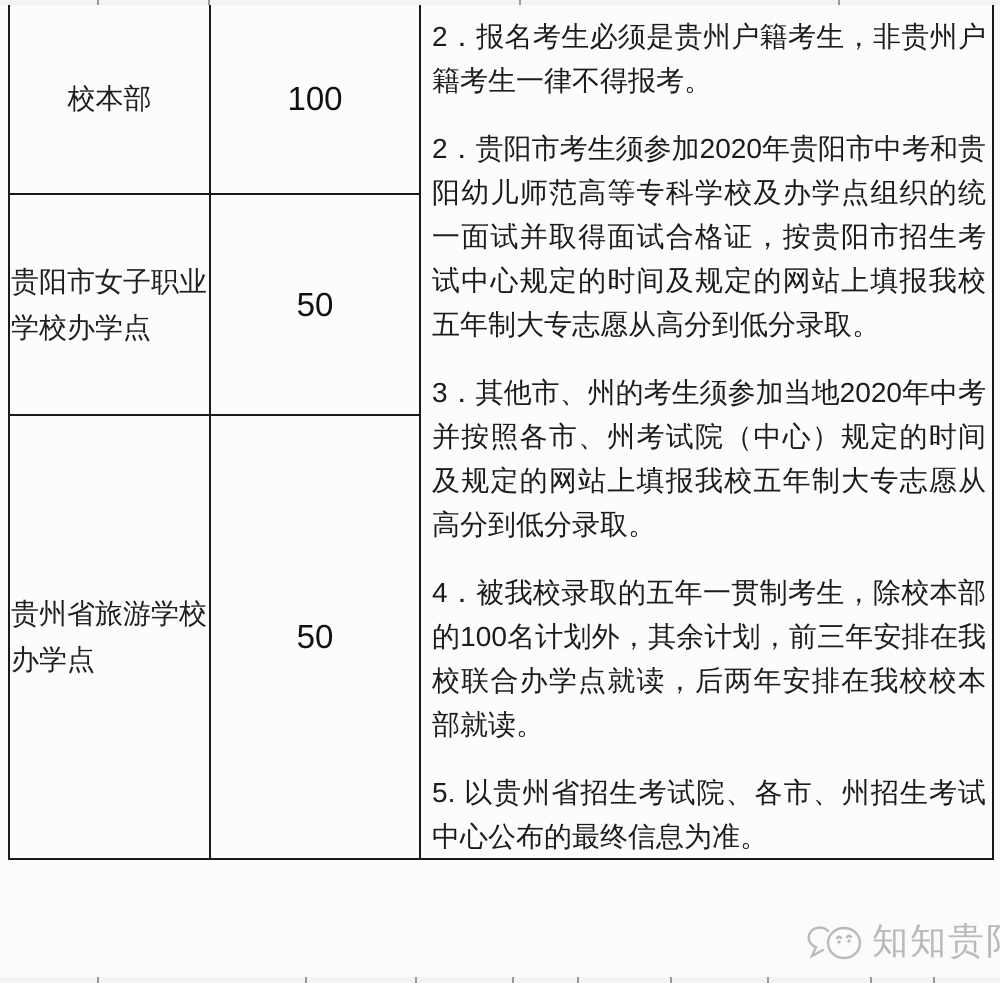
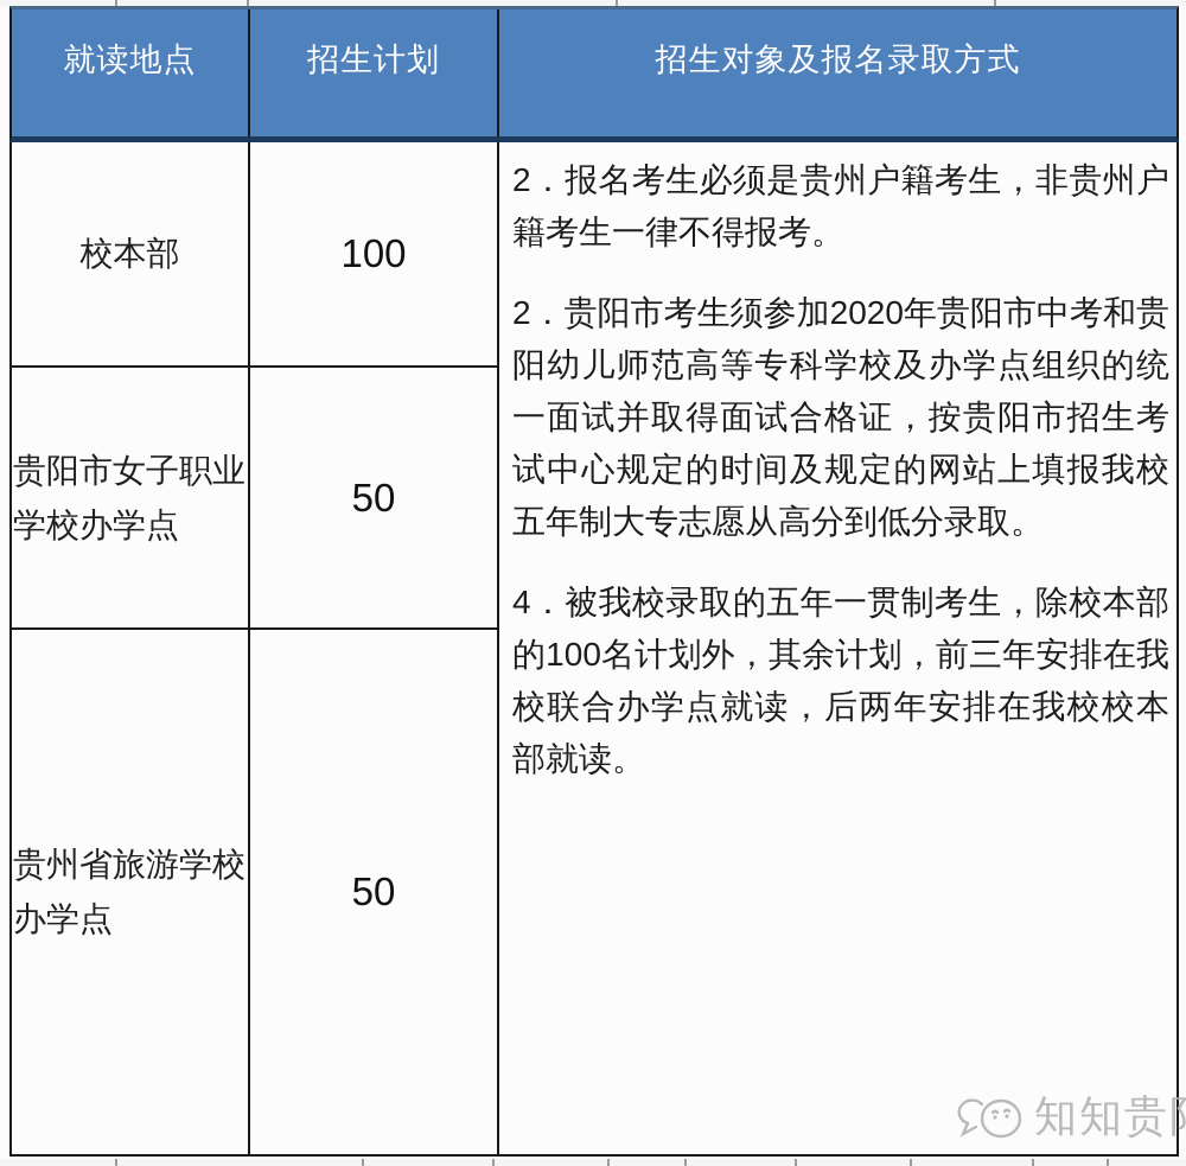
+ 就读地点
+ 招生计划
+ 招生对象及报名录取方式
  校本部
  贵阳市女子职业学校办学点
  贵州省旅游学校办学点
  100
  50
  50
  2．报名考生必须是贵州户籍考生，非贵州户籍考生一律不得报考。
  2．贵阳市考生须参加2020年贵阳市中考和贵阳幼儿师范高等专科学校及办学点组织的统一面试并取得面试合格证，按贵阳市招生考试中心规定的时间及规定的网站上填报我校五年制大专志愿从高分到低分录取。
- 3．其他市、州的考生须参加当地2020年中考并按照各市、州考试院（中心）规定的时间及规定的网站上填报我校五年制大专志愿从高分到低分录取。
  4．被我校录取的五年一贯制考生，除校本部的100名计划外，其余计划，前三年安排在我校联合办学点就读，后两年安排在我校校本部就读。
- 5. 以贵州省招生考试院、各市、州招生考试中心公布的最终信息为准。
  知知贵
